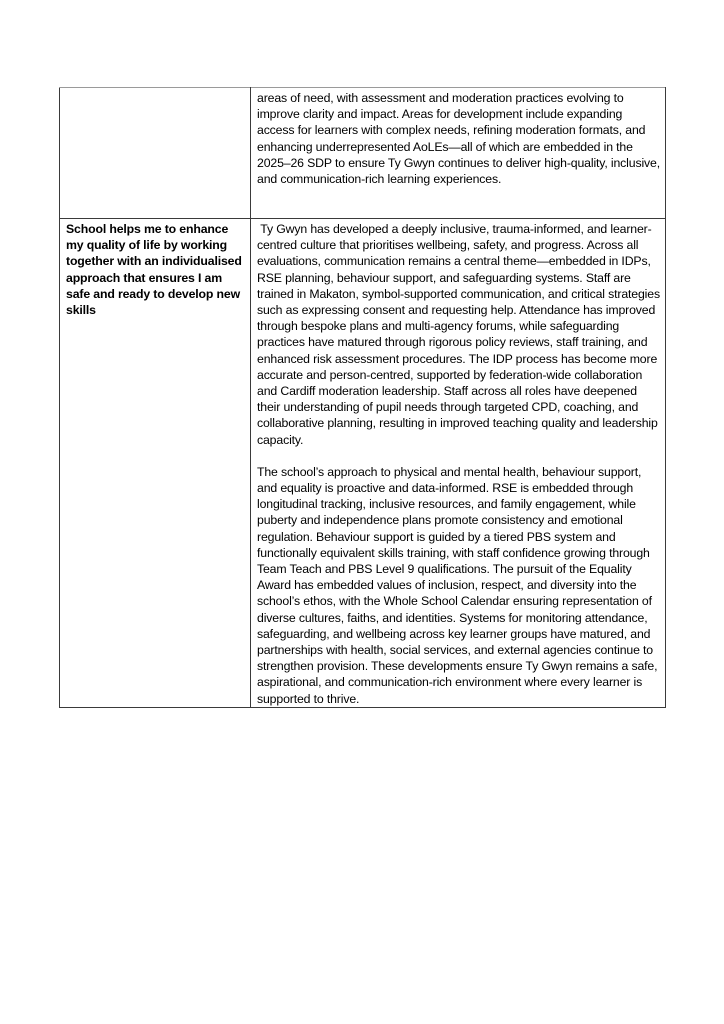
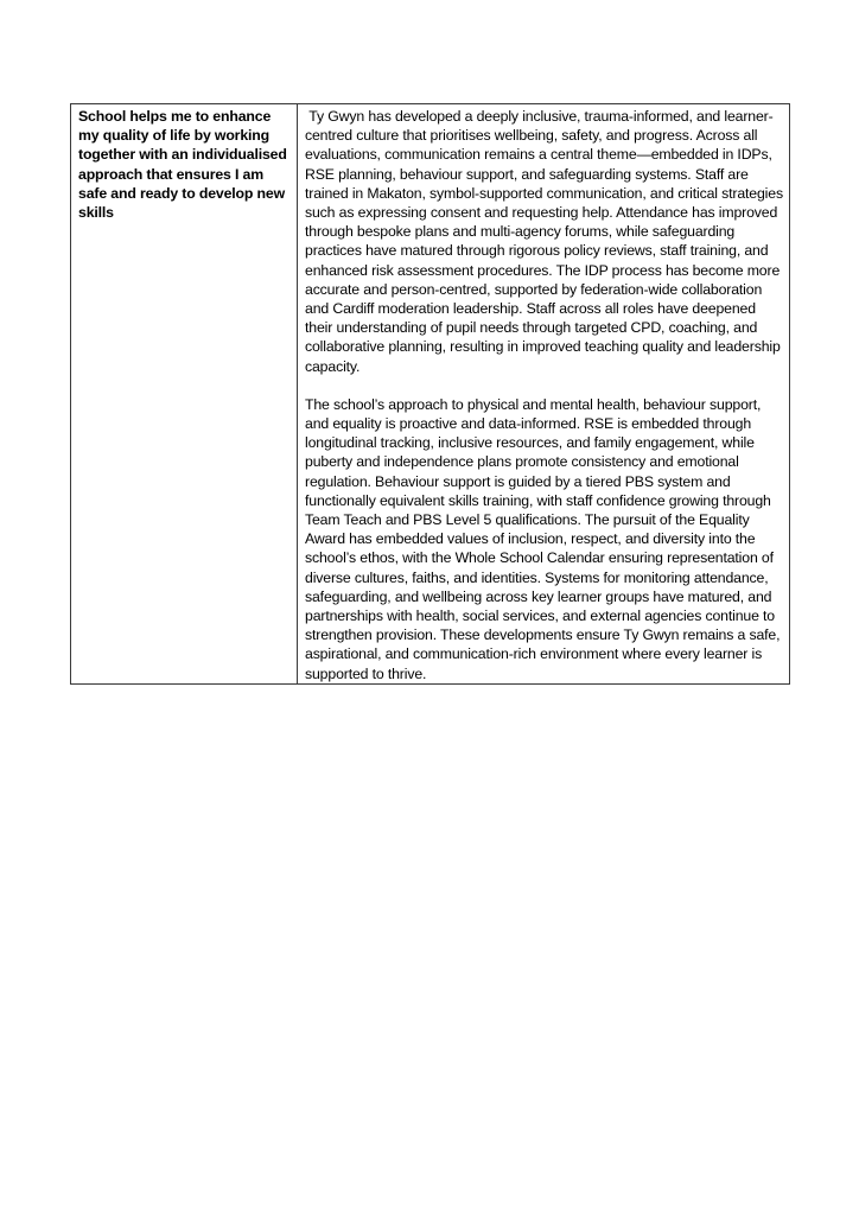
- 	areas of need, with assessment and moderation practices evolving to improve clarity and impact. Areas for development include expanding access for learners with complex needs, refining moderation formats, and enhancing underrepresented AoLEs—all of which are embedded in the 2025–26 SDP to ensure Ty Gwyn continues to deliver high-quality, inclusive, and communication-rich learning experiences.
- School helps me to enhance my quality of life by working together with an individualised approach that ensures I am safe and ready to develop new skills	Ty Gwyn has developed a deeply inclusive, trauma-informed, and learner-centred culture that prioritises wellbeing, safety, and progress. Across all evaluations, communication remains a central theme—embedded in IDPs, RSE planning, behaviour support, and safeguarding systems. Staff are trained in Makaton, symbol-supported communication, and critical strategies such as expressing consent and requesting help. Attendance has improved through bespoke plans and multi-agency forums, while safeguarding practices have matured through rigorous policy reviews, staff training, and enhanced risk assessment procedures. The IDP process has become more accurate and person-centred, supported by federation-wide collaboration and Cardiff moderation leadership. Staff across all roles have deepened their understanding of pupil needs through targeted CPD, coaching, and collaborative planning, resulting in improved teaching quality and leadership capacity. The school’s approach to physical and mental health, behaviour support, and equality is proactive and data-informed. RSE is embedded through longitudinal tracking, inclusive resources, and family engagement, while puberty and independence plans promote consistency and emotional regulation. Behaviour support is guided by a tiered PBS system and functionally equivalent skills training, with staff confidence growing through Team Teach and PBS Level 9 qualifications. The pursuit of the Equality Award has embedded values of inclusion, respect, and diversity into the school’s ethos, with the Whole School Calendar ensuring representation of diverse cultures, faiths, and identities. Systems for monitoring attendance, safeguarding, and wellbeing across key learner groups have matured, and partnerships with health, social services, and external agencies continue to strengthen provision. These developments ensure Ty Gwyn remains a safe, aspirational, and communication-rich environment where every learner is supported to thrive.
+ School helps me to enhance my quality of life by working together with an individualised approach that ensures I am safe and ready to develop new skills	Ty Gwyn has developed a deeply inclusive, trauma-informed, and learner-centred culture that prioritises wellbeing, safety, and progress. Across all evaluations, communication remains a central theme—embedded in IDPs, RSE planning, behaviour support, and safeguarding systems. Staff are trained in Makaton, symbol-supported communication, and critical strategies such as expressing consent and requesting help. Attendance has improved through bespoke plans and multi-agency forums, while safeguarding practices have matured through rigorous policy reviews, staff training, and enhanced risk assessment procedures. The IDP process has become more accurate and person-centred, supported by federation-wide collaboration and Cardiff moderation leadership. Staff across all roles have deepened their understanding of pupil needs through targeted CPD, coaching, and collaborative planning, resulting in improved teaching quality and leadership capacity. The school’s approach to physical and mental health, behaviour support, and equality is proactive and data-informed. RSE is embedded through longitudinal tracking, inclusive resources, and family engagement, while puberty and independence plans promote consistency and emotional regulation. Behaviour support is guided by a tiered PBS system and functionally equivalent skills training, with staff confidence growing through Team Teach and PBS Level 5 qualifications. The pursuit of the Equality Award has embedded values of inclusion, respect, and diversity into the school’s ethos, with the Whole School Calendar ensuring representation of diverse cultures, faiths, and identities. Systems for monitoring attendance, safeguarding, and wellbeing across key learner groups have matured, and partnerships with health, social services, and external agencies continue to strengthen provision. These developments ensure Ty Gwyn remains a safe, aspirational, and communication-rich environment where every learner is supported to thrive.
